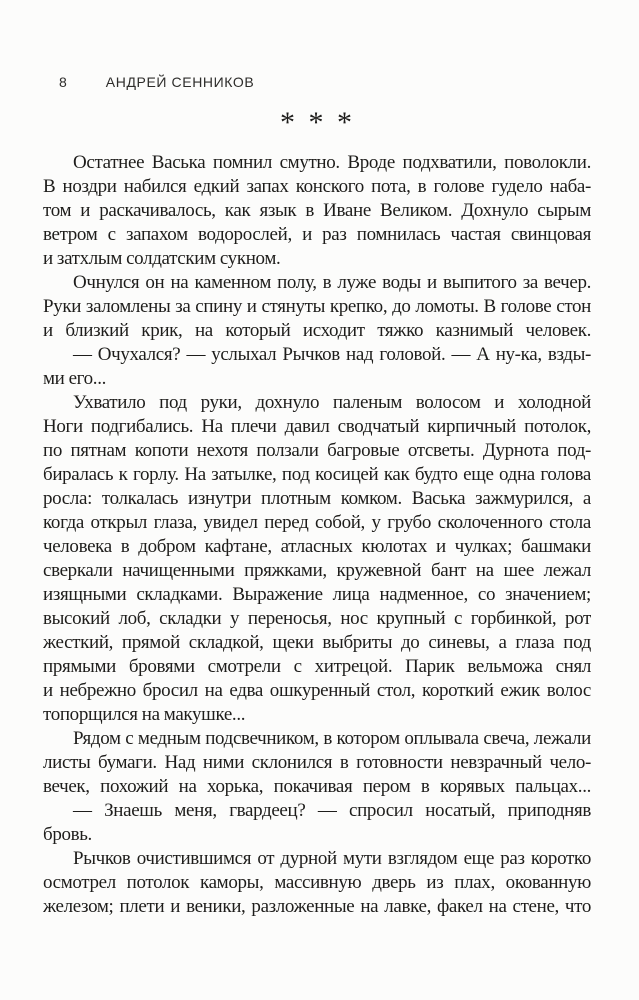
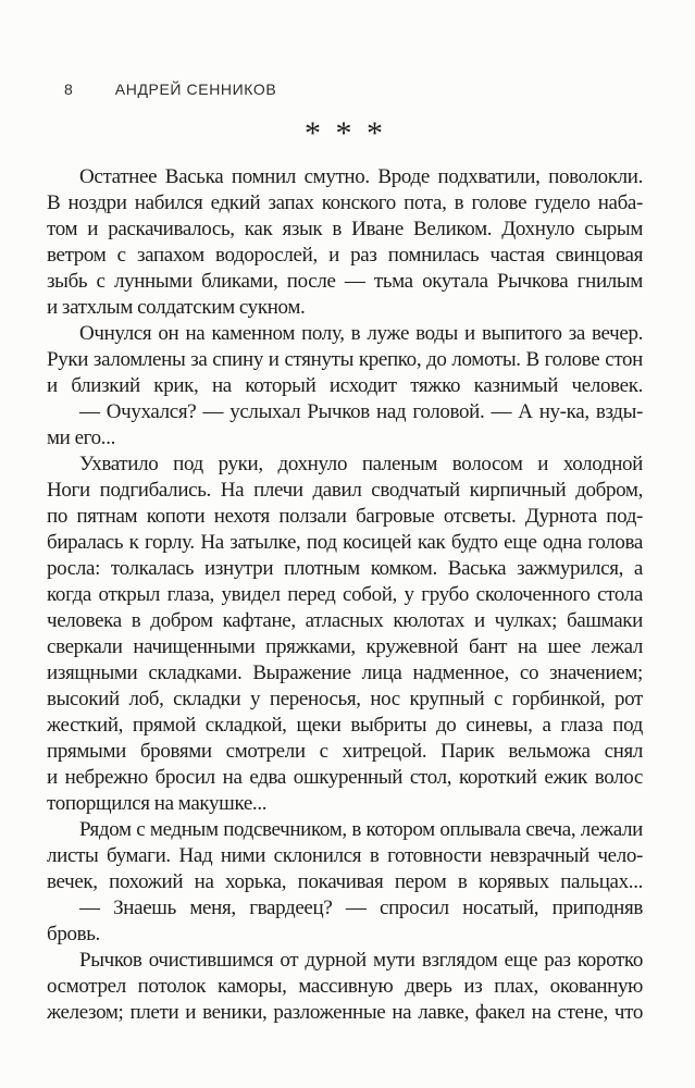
  8
  АНДРЕЙ СЕННИКОВ
  * * *
  Остатнее Васька помнил смутно. Вроде подхватили, поволокли.
  В ноздри набился едкий запах конского пота, в голове гудело наба-
  том и раскачивалось, как язык в Иване Великом. Дохнуло сырым
  ветром с запахом водорослей, и раз помнилась частая свинцовая
+ зыбь с лунными бликами, после — тьма окутала Рычкова гнилым
  и затхлым солдатским сукном.
  Очнулся он на каменном полу, в луже воды и выпитого за вечер.
  Руки заломлены за спину и стянуты крепко, до ломоты. В голове стон
  и близкий крик, на который исходит тяжко казнимый человек.
  — Очухался? — услыхал Рычков над головой. — А ну-ка, взды-
  ми его...
  Ухватило под руки, дохнуло паленым волосом и холодной
- Ноги подгибались. На плечи давил сводчатый кирпичный потолок,
+ Ноги подгибались. На плечи давил сводчатый кирпичный добром,
  по пятнам копоти нехотя ползали багровые отсветы. Дурнота под-
  биралась к горлу. На затылке, под косицей как будто еще одна голова
  росла: толкалась изнутри плотным комком. Васька зажмурился, а
  когда открыл глаза, увидел перед собой, у грубо сколоченного стола
  человека в добром кафтане, атласных кюлотах и чулках; башмаки
  сверкали начищенными пряжками, кружевной бант на шее лежал
  изящными складками. Выражение лица надменное, со значением;
  высокий лоб, складки у переносья, нос крупный с горбинкой, рот
  жесткий, прямой складкой, щеки выбриты до синевы, а глаза под
  прямыми бровями смотрели с хитрецой. Парик вельможа снял
  и небрежно бросил на едва ошкуренный стол, короткий ежик волос
  топорщился на макушке...
  Рядом с медным подсвечником, в котором оплывала свеча, лежали
  листы бумаги. Над ними склонился в готовности невзрачный чело-
  вечек, похожий на хорька, покачивая пером в корявых пальцах...
  — Знаешь меня, гвардеец? — спросил носатый, приподняв
  бровь.
  Рычков очистившимся от дурной мути взглядом еще раз коротко
  осмотрел потолок каморы, массивную дверь из плах, окованную
  железом; плети и веники, разложенные на лавке, факел на стене, что
